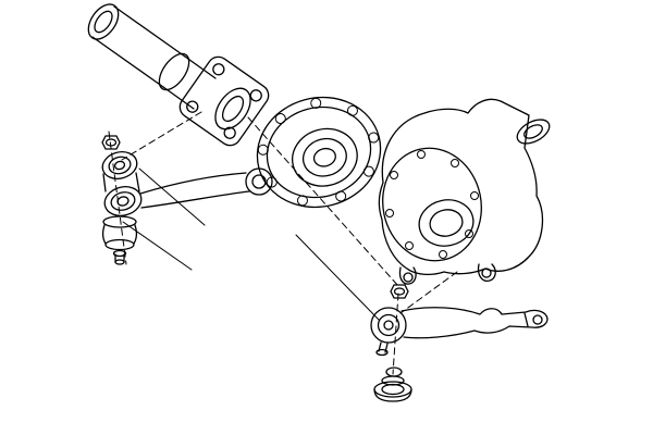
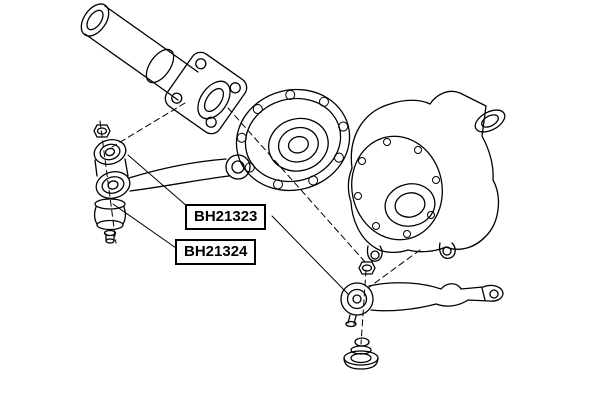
+ BH21323
+ BH21324
